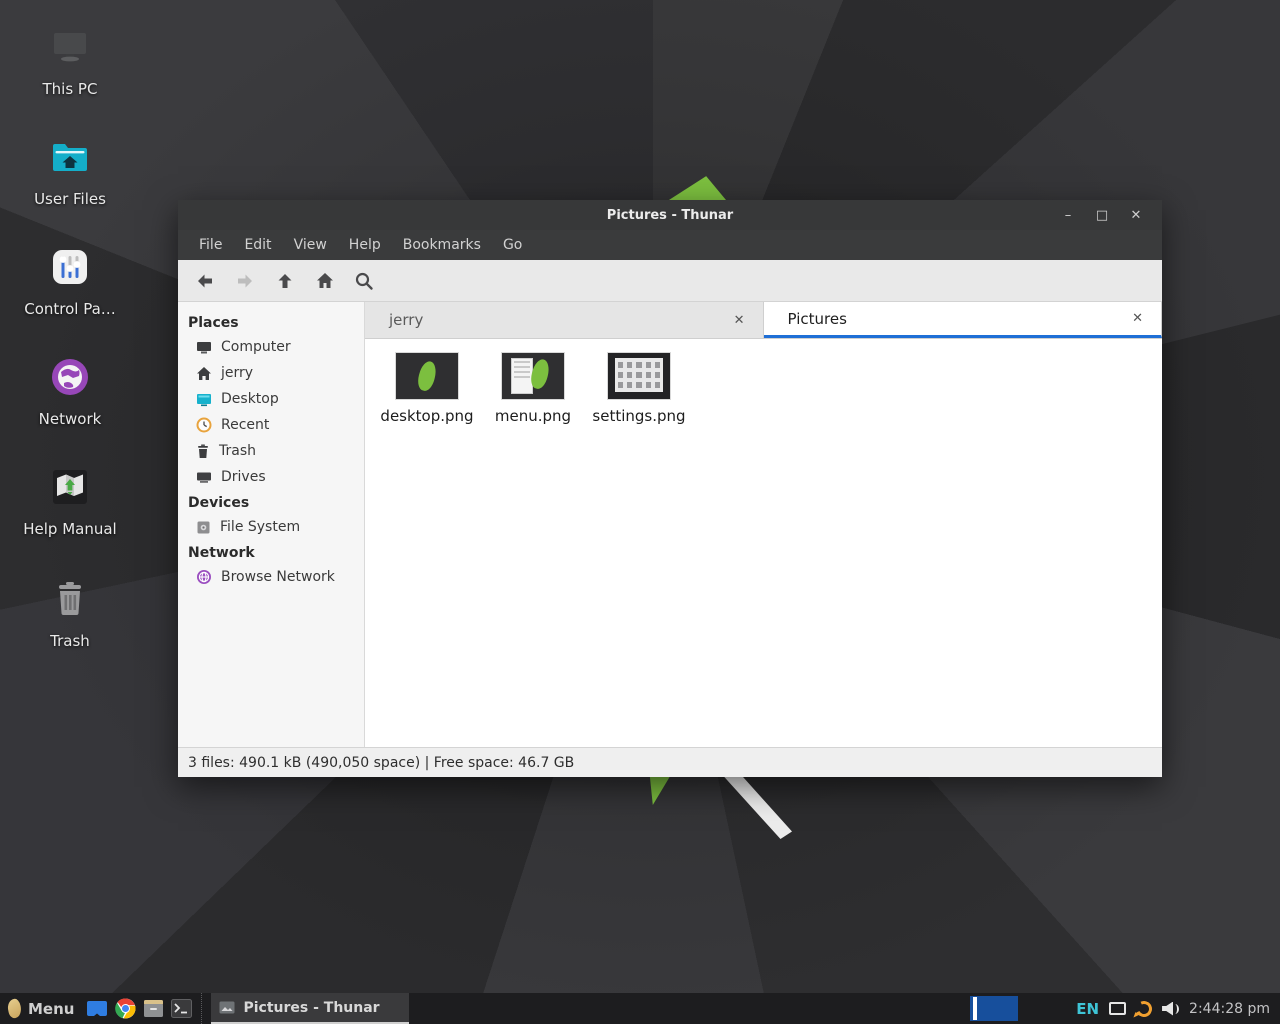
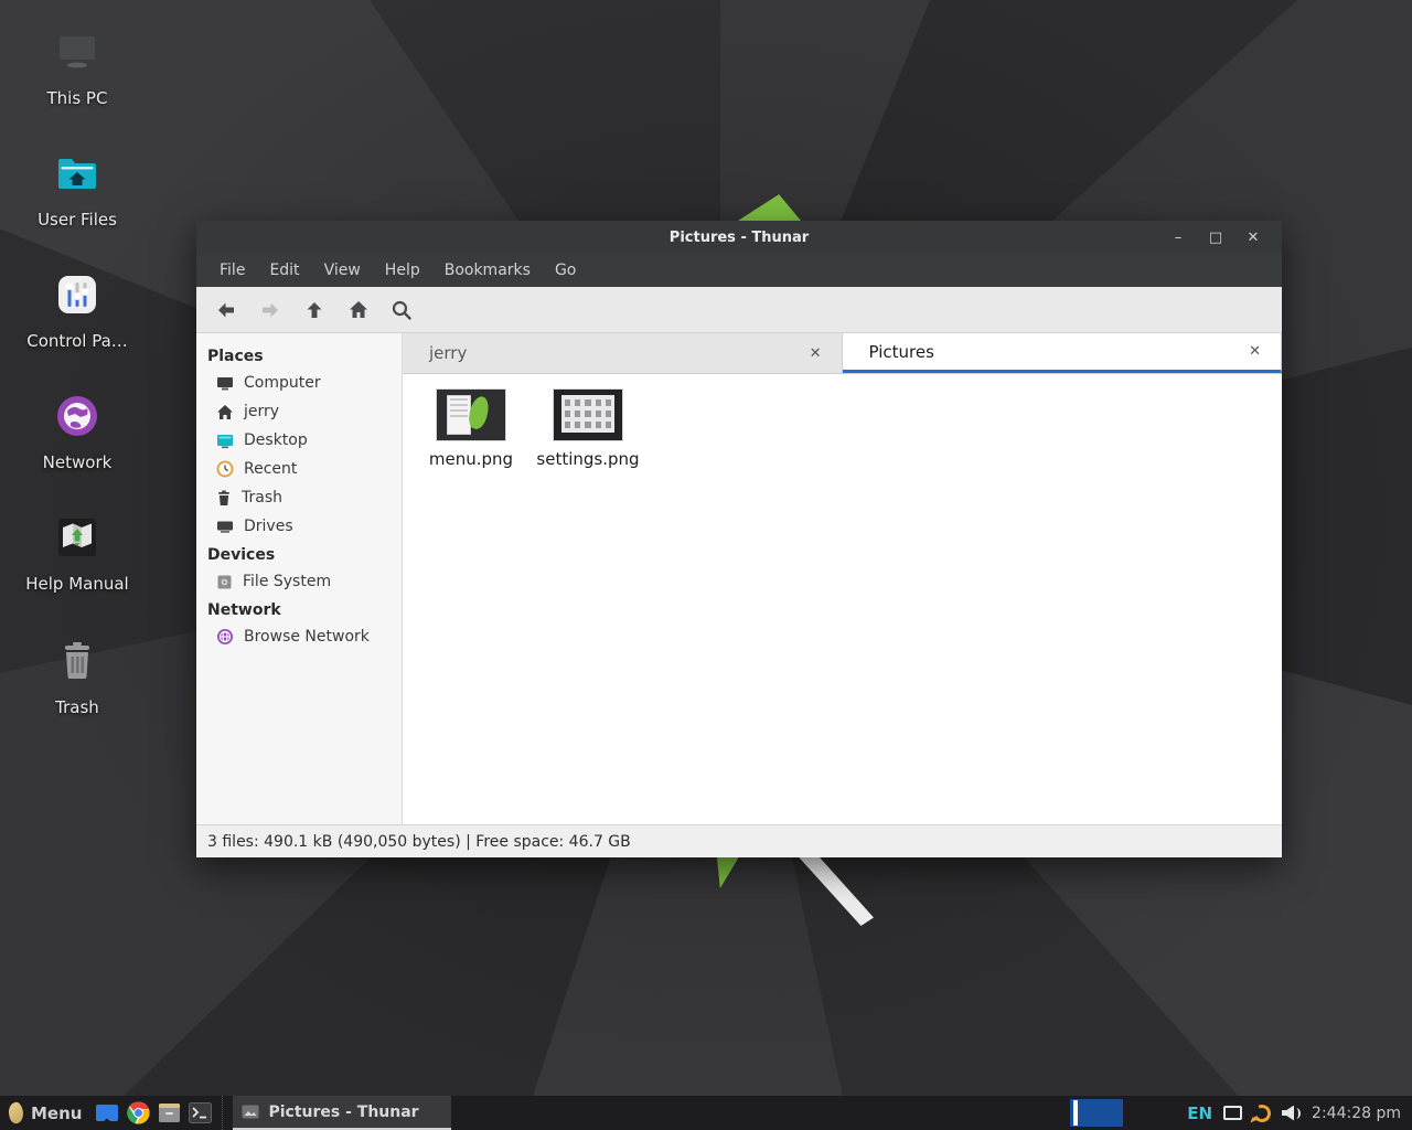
  This PC
  User Files
  Control Pa…
  Network
  Help Manual
  Trash
  Pictures - Thunar
  –
  □
  ✕
  File
  Edit
  View
  Help
  Bookmarks
  Go
  Places
  Computer
  jerry
  Desktop
  Recent
  Trash
  Drives
  Devices
  File System
  Network
  Browse Network
  jerry
  ✕
  Pictures
  ✕
- desktop.png
  menu.png
  settings.png
- 3 files: 490.1 kB (490,050 space) | Free space: 46.7 GB
+ 3 files: 490.1 kB (490,050 bytes) | Free space: 46.7 GB
  Menu
  Pictures - Thunar
  EN
  2:44:28 pm
